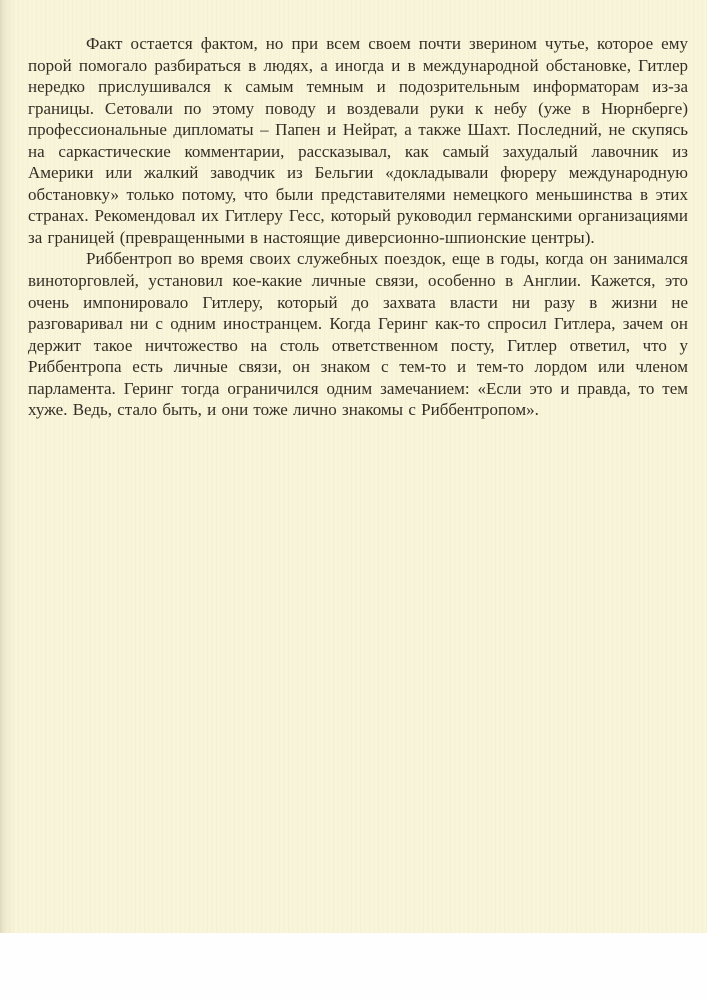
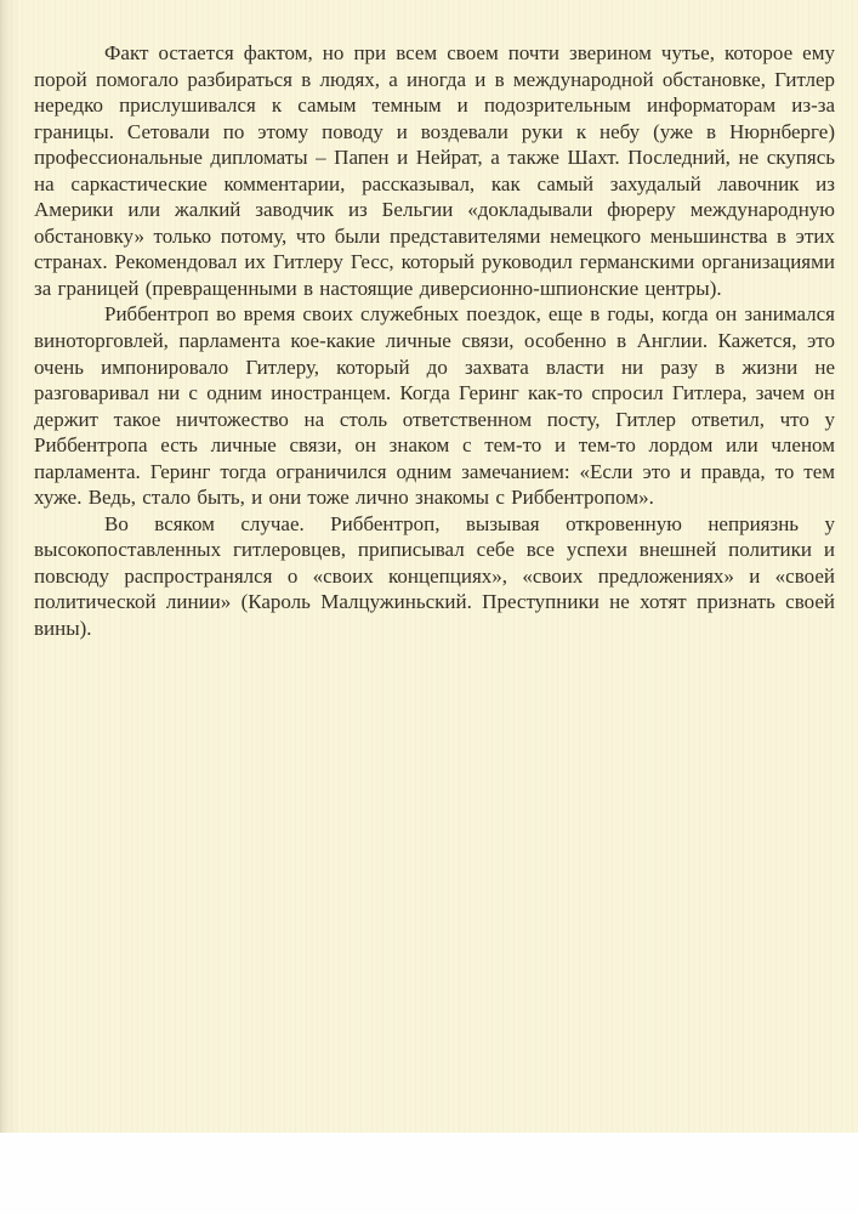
  Факт остается фактом, но при всем своем почти зверином чутье, которое ему порой помогало разбираться в людях, а иногда и в международной обстановке, Гитлер нередко прислушивался к самым темным и подозрительным информаторам из-за границы. Сетовали по этому поводу и воздевали руки к небу (уже в Нюрнберге) профессиональные дипломаты – Папен и Нейрат, а также Шахт. Последний, не скупясь на саркастические комментарии, рассказывал, как самый захудалый лавочник из Америки или жалкий заводчик из Бельгии «докладывали фюреру международную обстановку» только потому, что были представителями немецкого меньшинства в этих странах. Рекомендовал их Гитлеру Гесс, который руководил германскими организациями за границей (превращенными в настоящие диверсионно-шпионские центры).
- Риббентроп во время своих служебных поездок, еще в годы, когда он занимался виноторговлей, установил кое-какие личные связи, особенно в Англии. Кажется, это очень импонировало Гитлеру, который до захвата власти ни разу в жизни не разговаривал ни с одним иностранцем. Когда Геринг как-то спросил Гитлера, зачем он держит такое ничтожество на столь ответственном посту, Гитлер ответил, что у Риббентропа есть личные связи, он знаком с тем-то и тем-то лордом или членом парламента. Геринг тогда ограничился одним замечанием: «Если это и правда, то тем хуже. Ведь, стало быть, и они тоже лично знакомы с Риббентропом».
+ Риббентроп во время своих служебных поездок, еще в годы, когда он занимался виноторговлей, парламента кое-какие личные связи, особенно в Англии. Кажется, это очень импонировало Гитлеру, который до захвата власти ни разу в жизни не разговаривал ни с одним иностранцем. Когда Геринг как-то спросил Гитлера, зачем он держит такое ничтожество на столь ответственном посту, Гитлер ответил, что у Риббентропа есть личные связи, он знаком с тем-то и тем-то лордом или членом парламента. Геринг тогда ограничился одним замечанием: «Если это и правда, то тем хуже. Ведь, стало быть, и они тоже лично знакомы с Риббентропом».
+ Во всяком случае. Риббентроп, вызывая откровенную неприязнь у высокопоставленных гитлеровцев, приписывал себе все успехи внешней политики и повсюду распространялся о «своих концепциях», «своих предложениях» и «своей политической линии» (Кароль Малцужиньский. Преступники не хотят признать своей вины).
